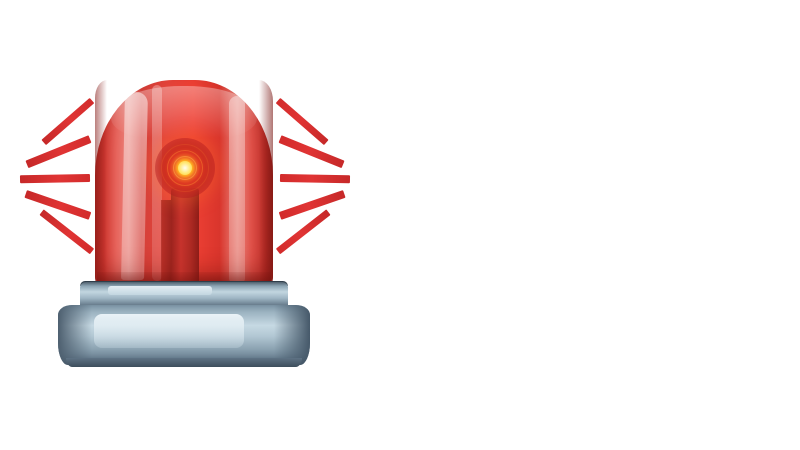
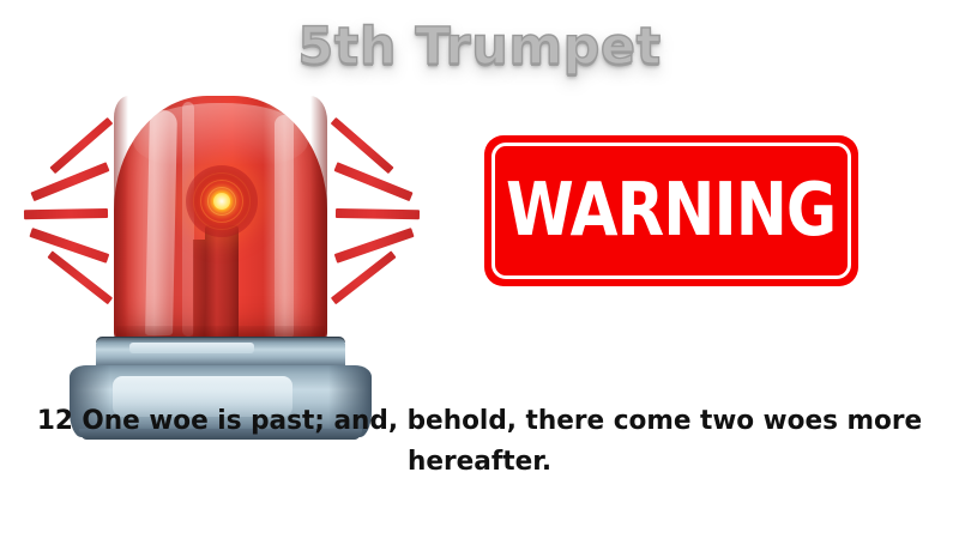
+ 5th Trumpet
+ WARNING
+ 12 One woe is past; and, behold, there come two woes more hereafter.
